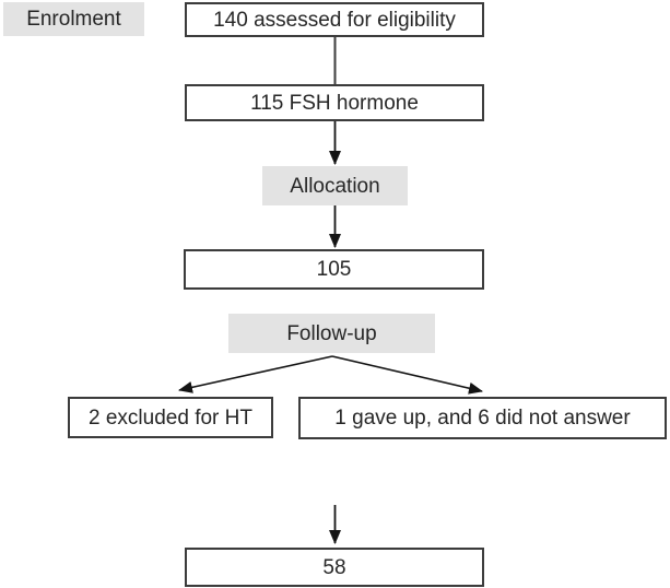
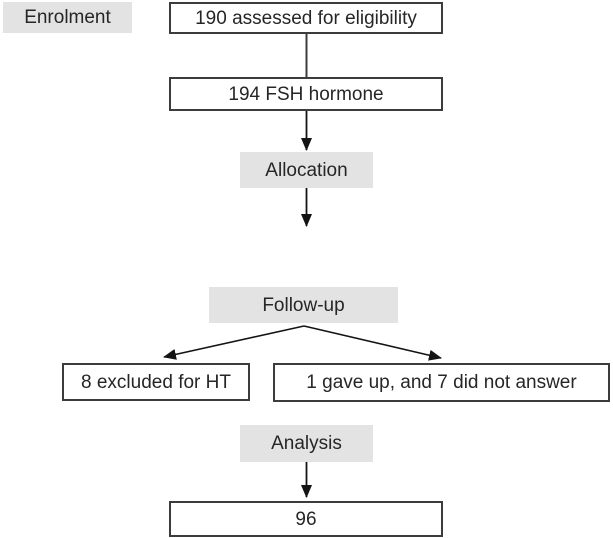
  Enrolment
- 140 assessed for eligibility
+ 190 assessed for eligibility
- 115 FSH hormone
+ 194 FSH hormone
  Allocation
- 105
  Follow-up
- 2 excluded for HT
+ 8 excluded for HT
- 1 gave up, and 6 did not answer
+ 1 gave up, and 7 did not answer
+ Analysis
- 58
+ 96
